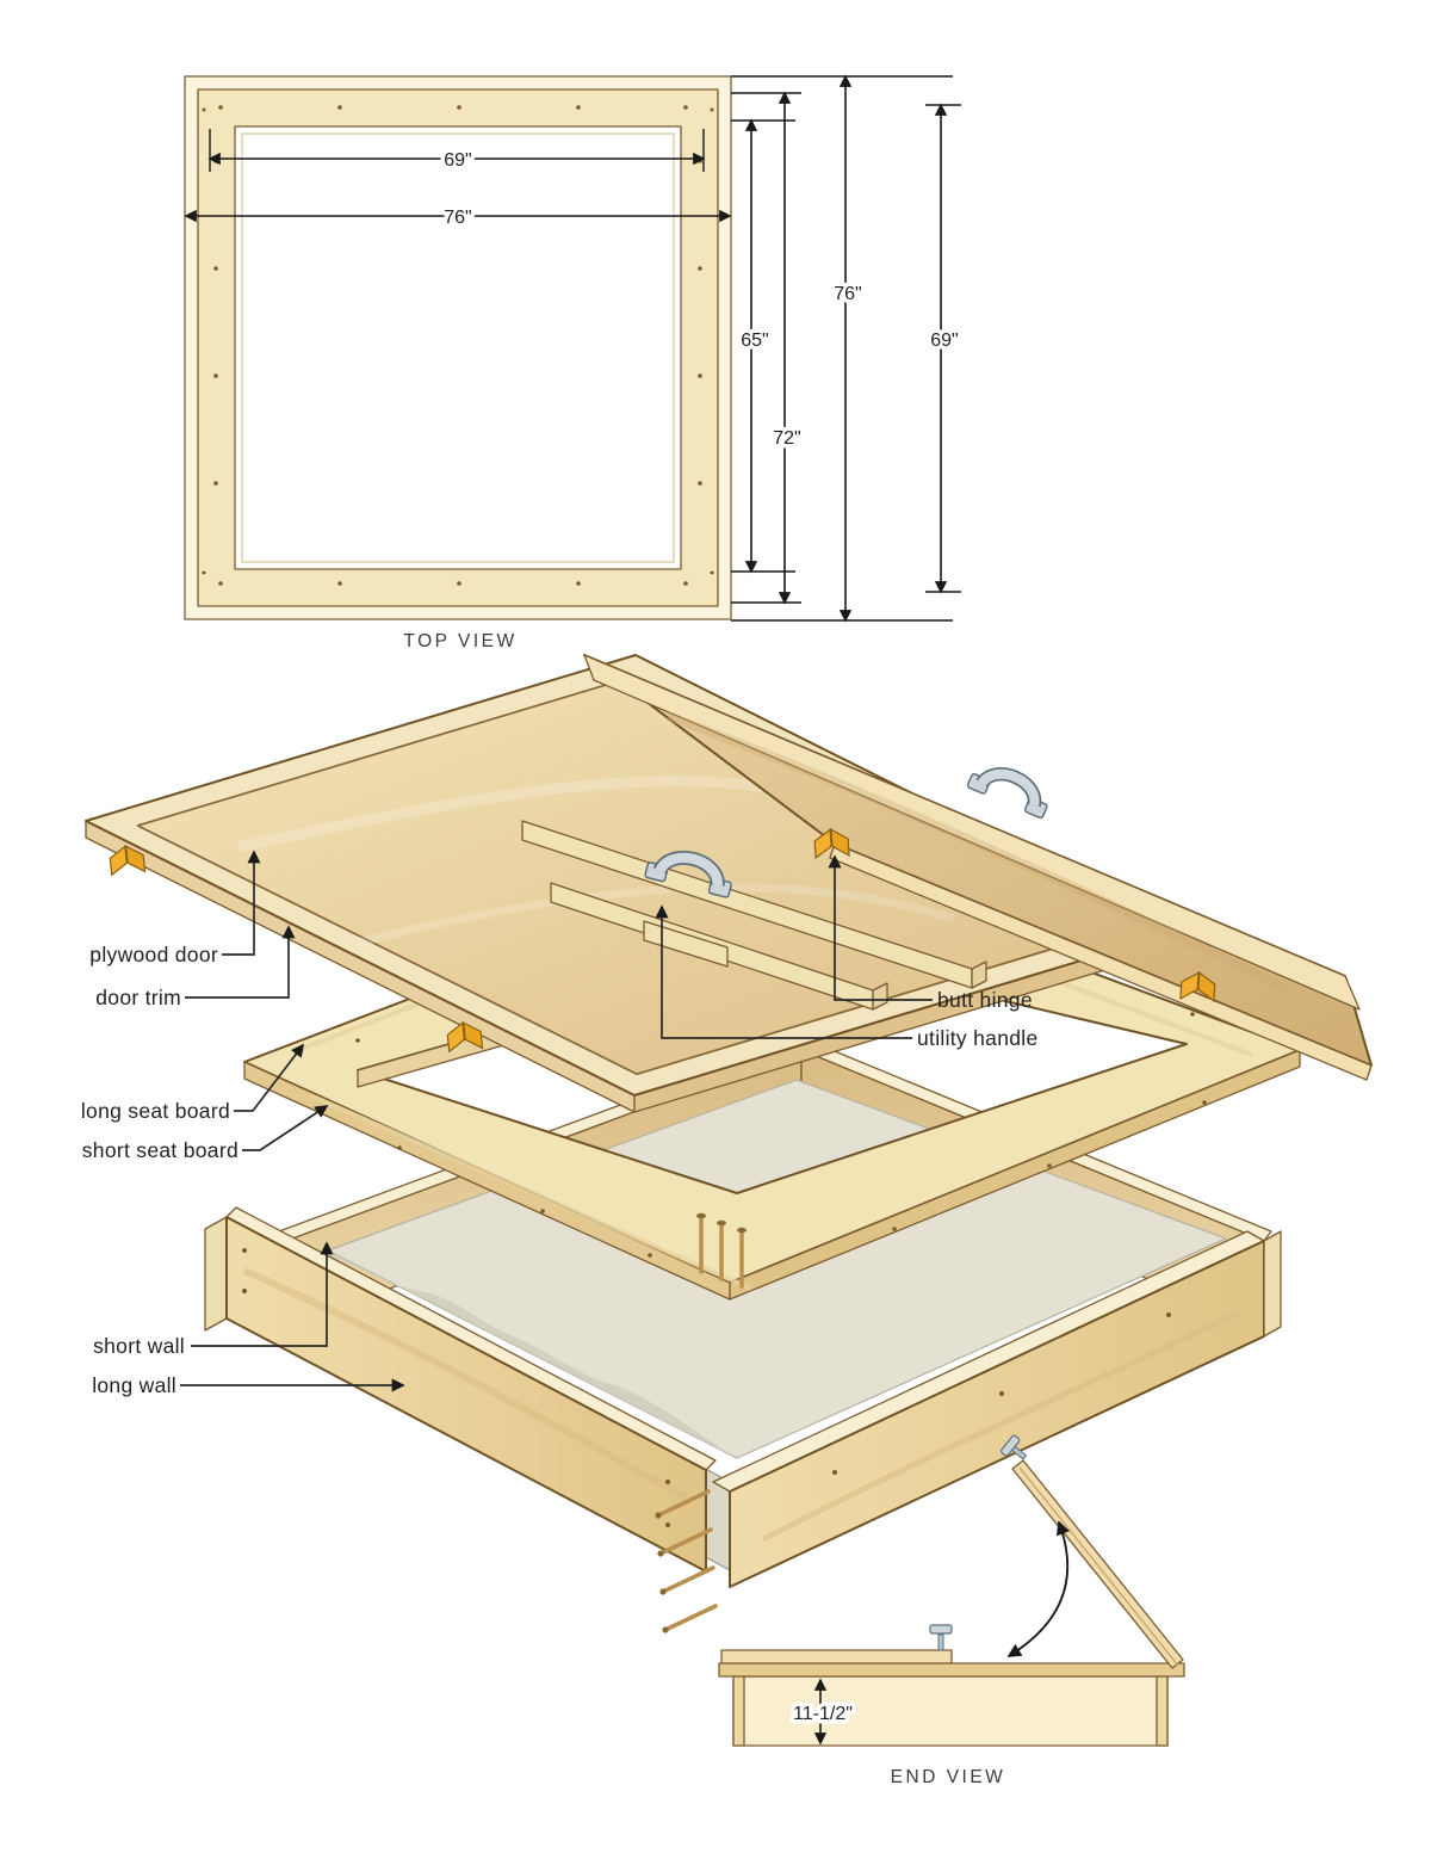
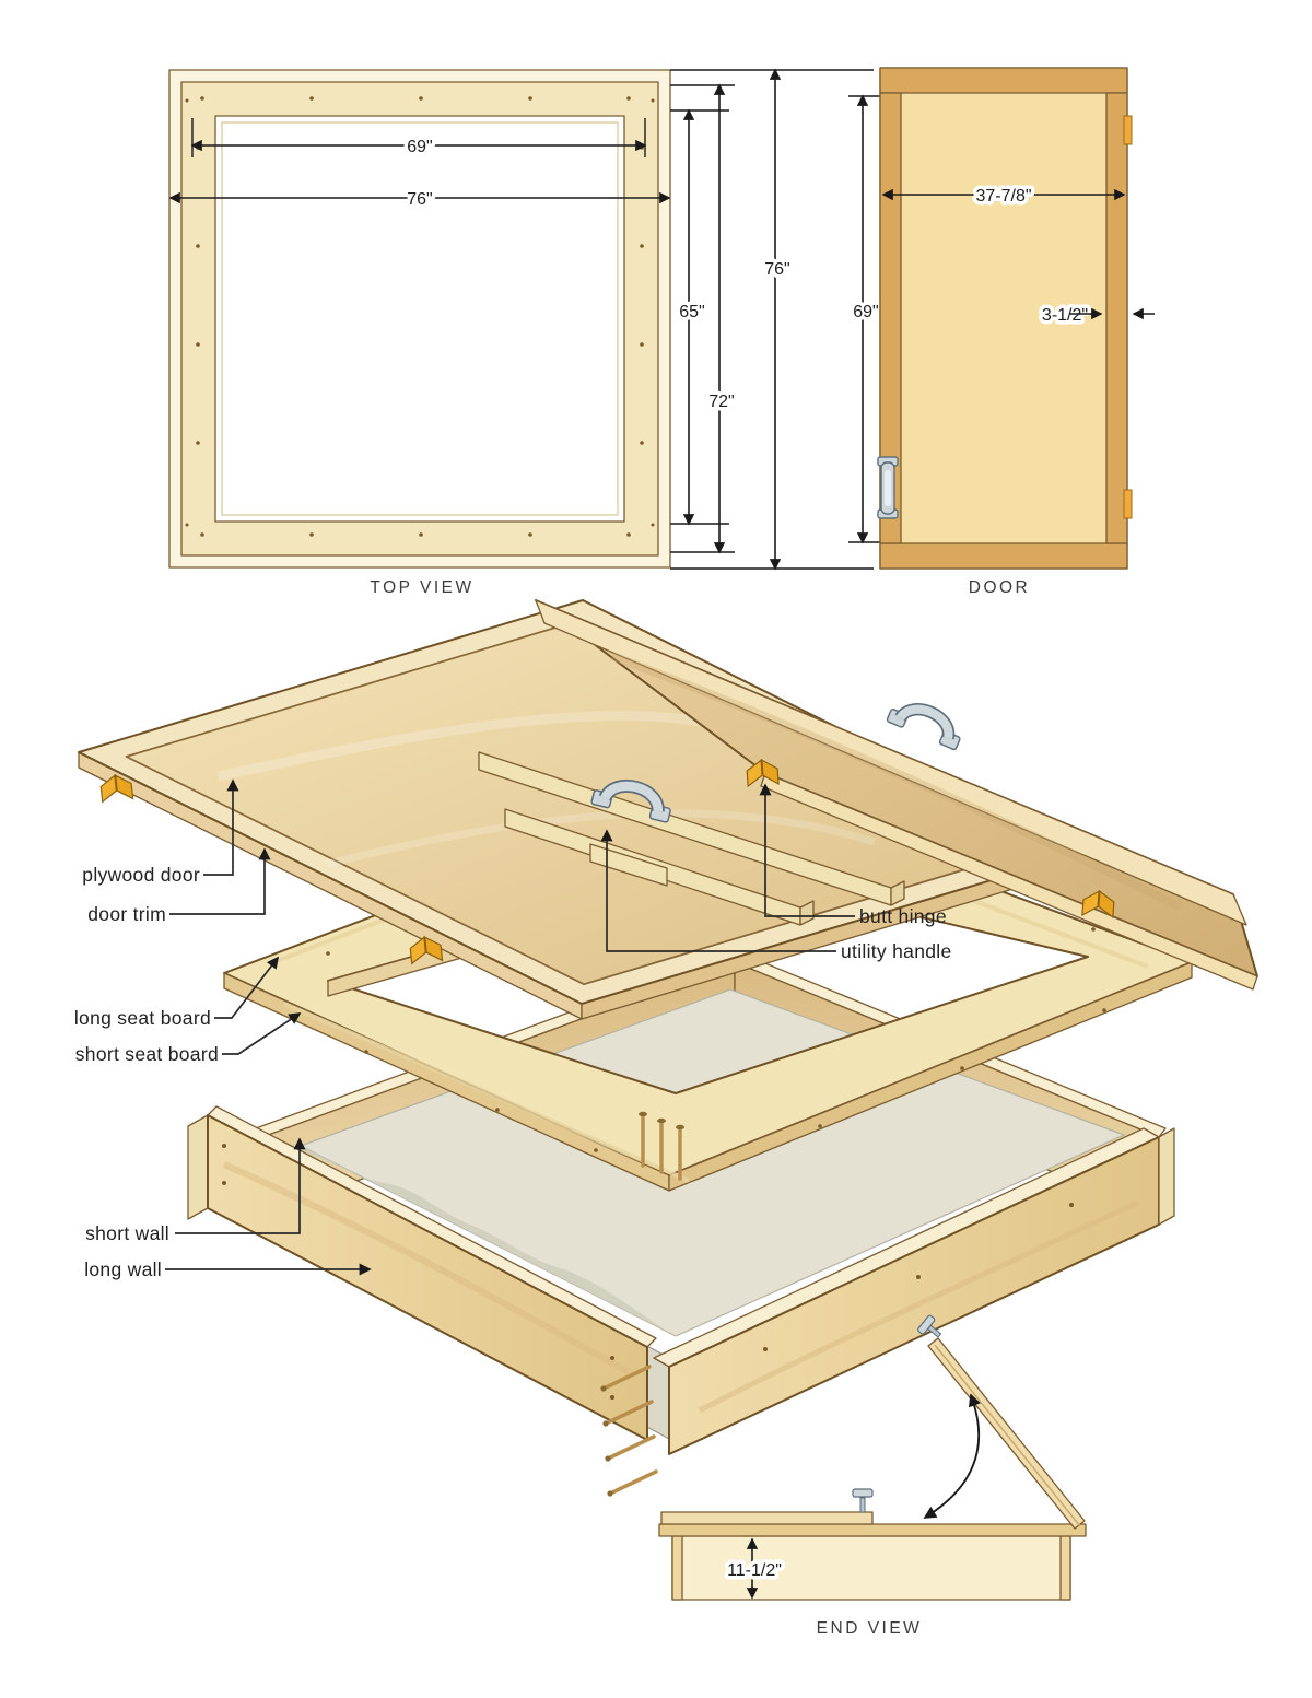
  69"
  76"
  TOP VIEW
  65"
  72"
  76"
  69"
+ 37-7/8"
+ 3-1/2"
+ DOOR
  plywood door
  door trim
  long seat board
  short seat board
  short wall
  long wall
  butt hinge
  utility handle
  11-1/2"
  END VIEW
